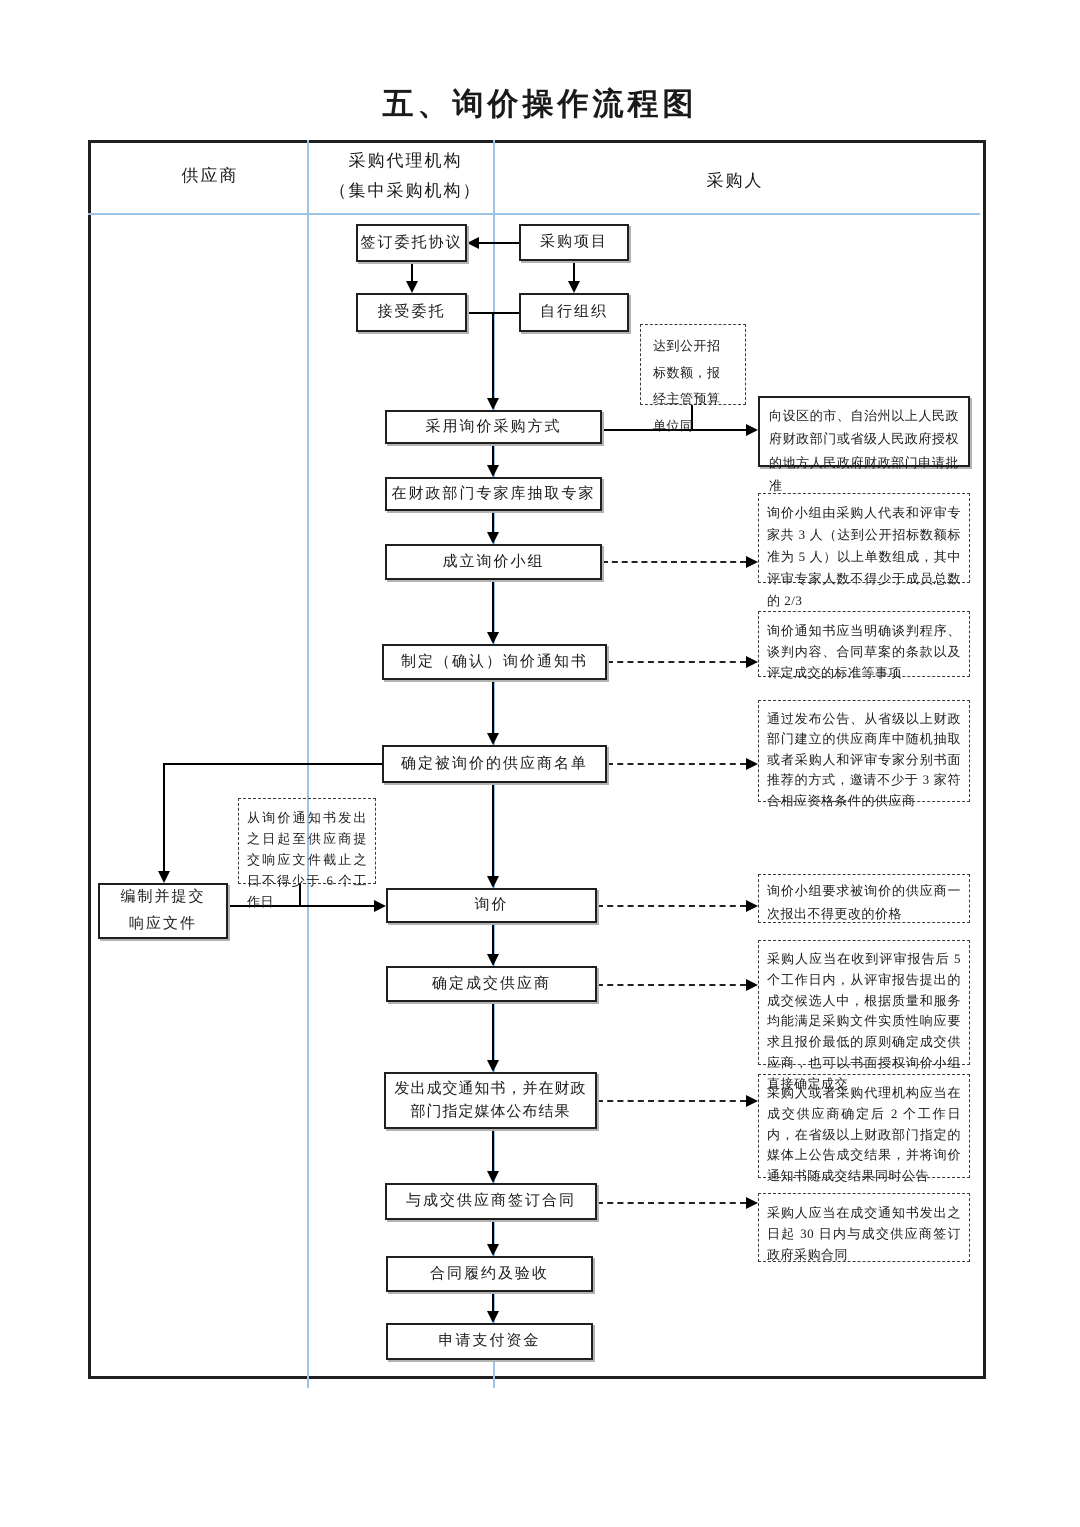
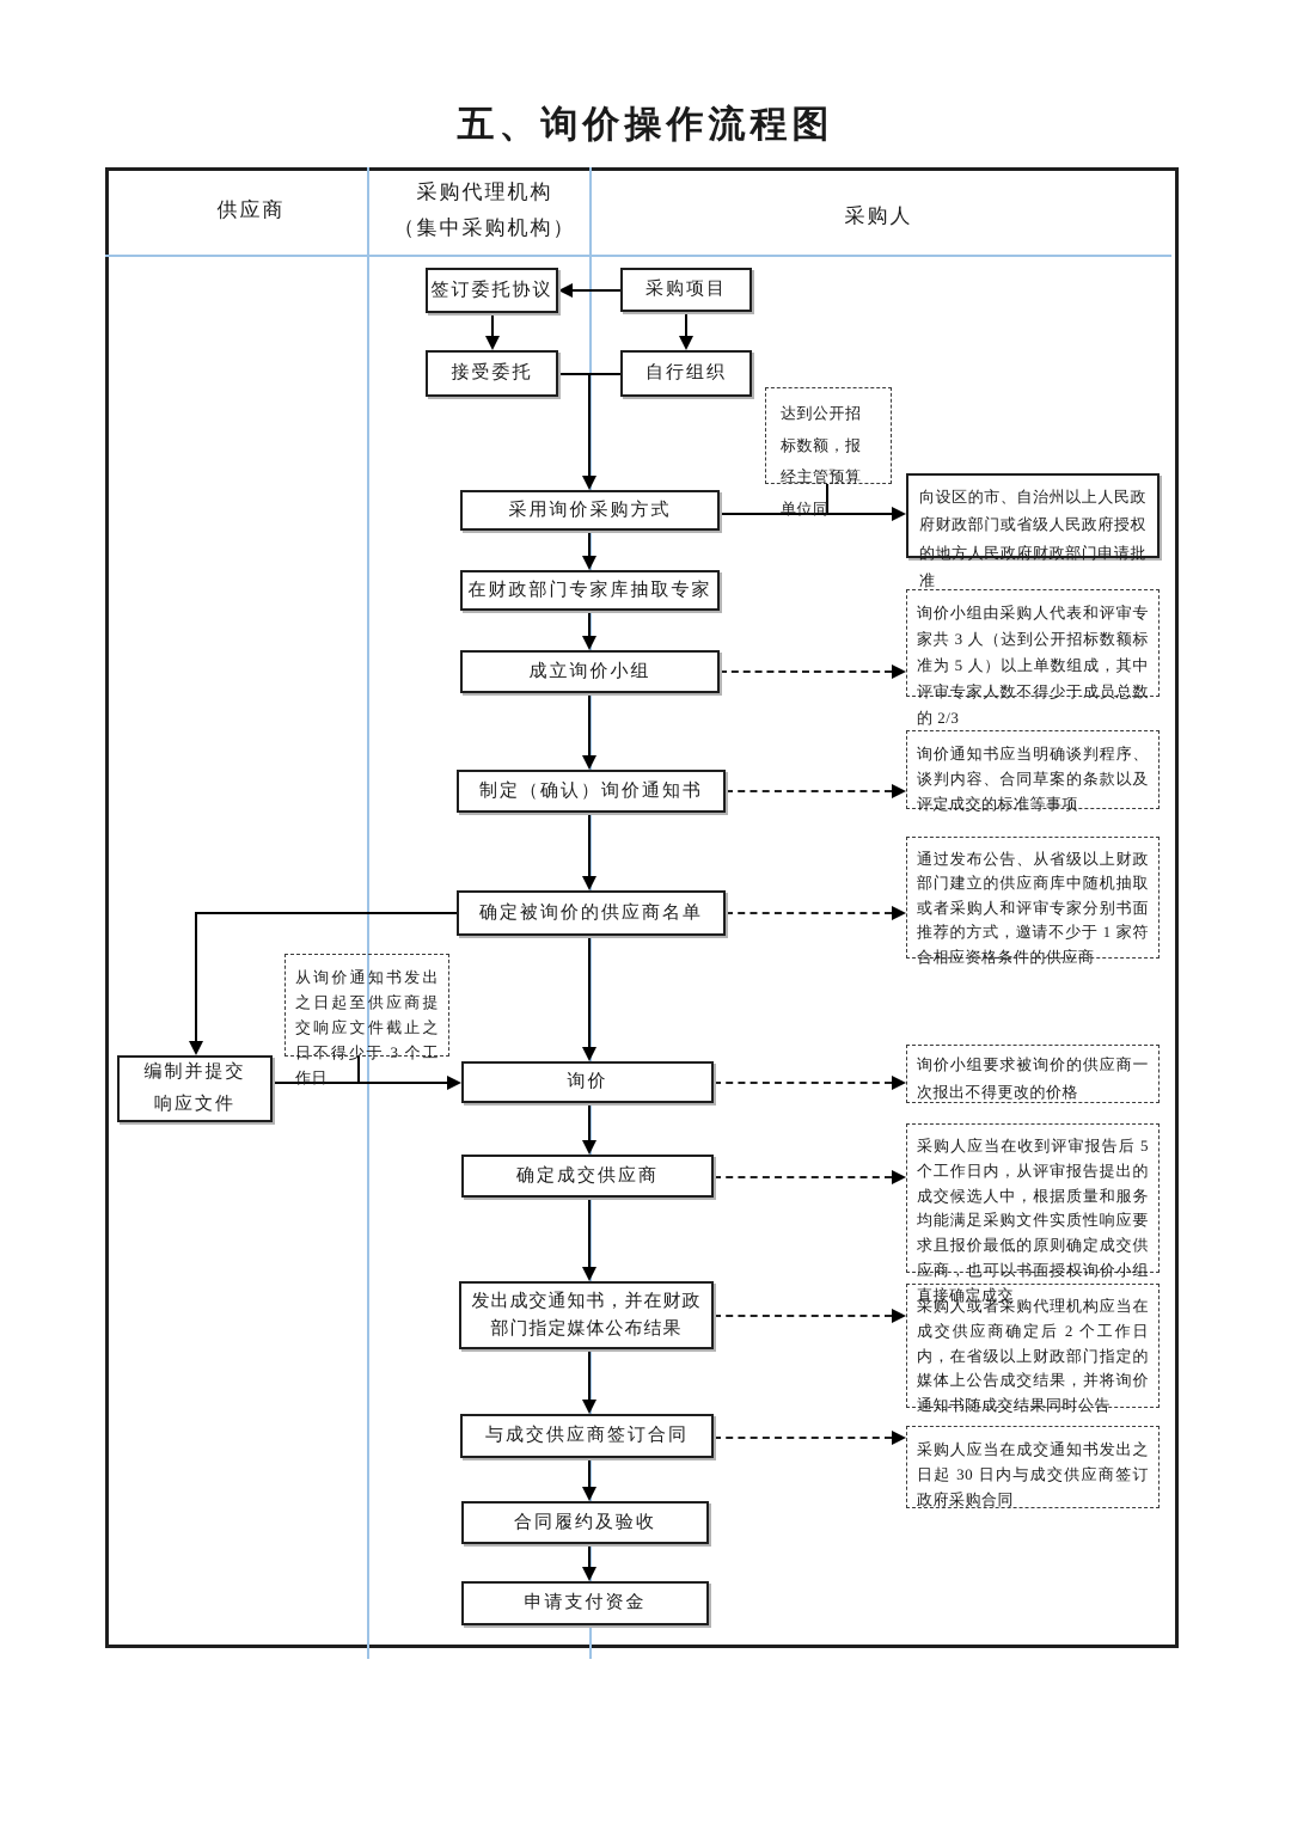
  五、询价操作流程图
  供应商
  采购代理机构
  （集中采购机构）
  采购人
  签订委托协议
  采购项目
  接受委托
  自行组织
  采用询价采购方式
  在财政部门专家库抽取专家
  成立询价小组
  制定（确认）询价通知书
  确定被询价的供应商名单
  询价
  确定成交供应商
  发出成交通知书，并在财政部门指定媒体公布结果
  与成交供应商签订合同
  合同履约及验收
  申请支付资金
  编制并提交
  响应文件
  向设区的市、自治州以上人民政府财政部门或省级人民政府授权的地方人民政府财政部门申请批准
  达到公开招标数额，报经主管预算单位同
- 从询价通知书发出之日起至供应商提交响应文件截止之日不得少于 6 个工作日
+ 从询价通知书发出之日起至供应商提交响应文件截止之日不得少于 3 个工作日
  询价小组由采购人代表和评审专家共 3 人（达到公开招标数额标准为 5 人）以上单数组成，其中评审专家人数不得少于成员总数的 2/3
  询价通知书应当明确谈判程序、谈判内容、合同草案的条款以及评定成交的标准等事项
- 通过发布公告、从省级以上财政部门建立的供应商库中随机抽取或者采购人和评审专家分别书面推荐的方式，邀请不少于 3 家符合相应资格条件的供应商
+ 通过发布公告、从省级以上财政部门建立的供应商库中随机抽取或者采购人和评审专家分别书面推荐的方式，邀请不少于 1 家符合相应资格条件的供应商
  询价小组要求被询价的供应商一次报出不得更改的价格
  采购人应当在收到评审报告后 5 个工作日内，从评审报告提出的成交候选人中，根据质量和服务均能满足采购文件实质性响应要求且报价最低的原则确定成交供应商，也可以书面授权询价小组直接确定成交
  采购人或者采购代理机构应当在成交供应商确定后 2 个工作日内，在省级以上财政部门指定的媒体上公告成交结果，并将询价通知书随成交结果同时公告
  采购人应当在成交通知书发出之日起 30 日内与成交供应商签订政府采购合同
